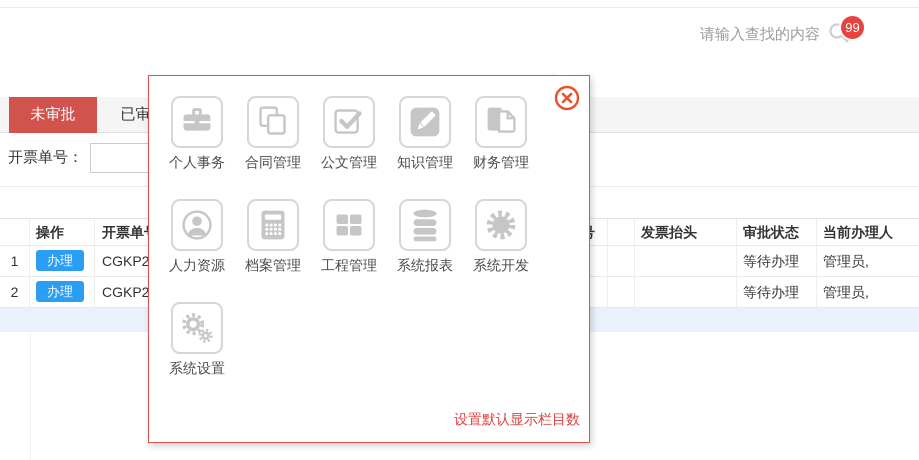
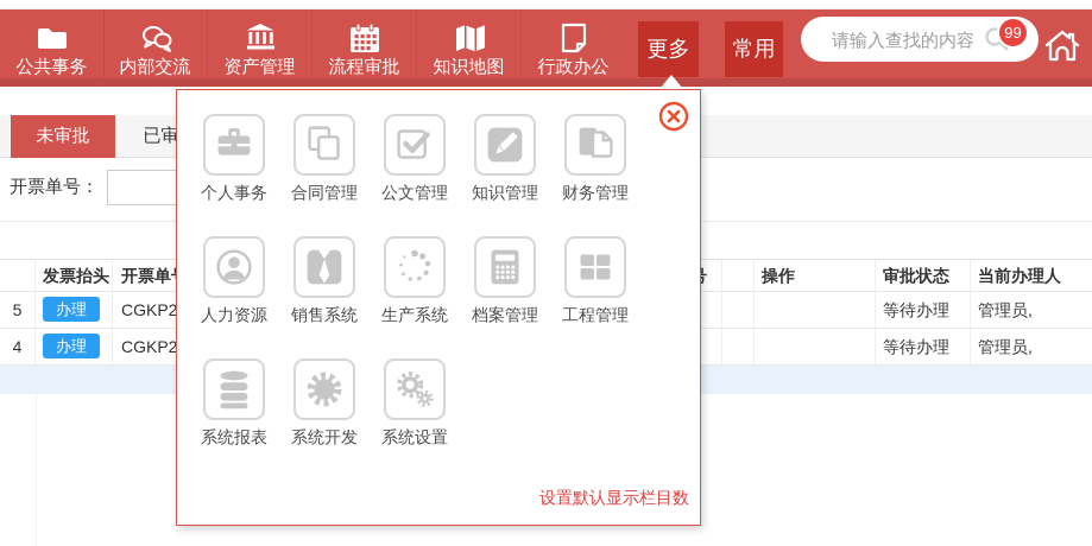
+ 公共事务
+ 内部交流
+ 资产管理
+ 流程审批
+ 知识地图
+ 行政办公
+ 更多
+ 常用
  请输入查找的内容
  99
  未审批
  开票单号：
- 操作
+ 发票抬头
  开票单
- 发票抬头
+ 操作
  审批状态
  当前办理人
- 1
+ 5
  办理
  CGKP2
  等待办理
  管理员,
- 2
+ 4
  办理
  CGKP2
  等待办理
  管理员,
  个人事务
  合同管理
  公文管理
  知识管理
  财务管理
  人力资源
+ 销售系统
+ 生产系统
  档案管理
  工程管理
  系统报表
  系统开发
  系统设置
  设置默认显示栏目数
